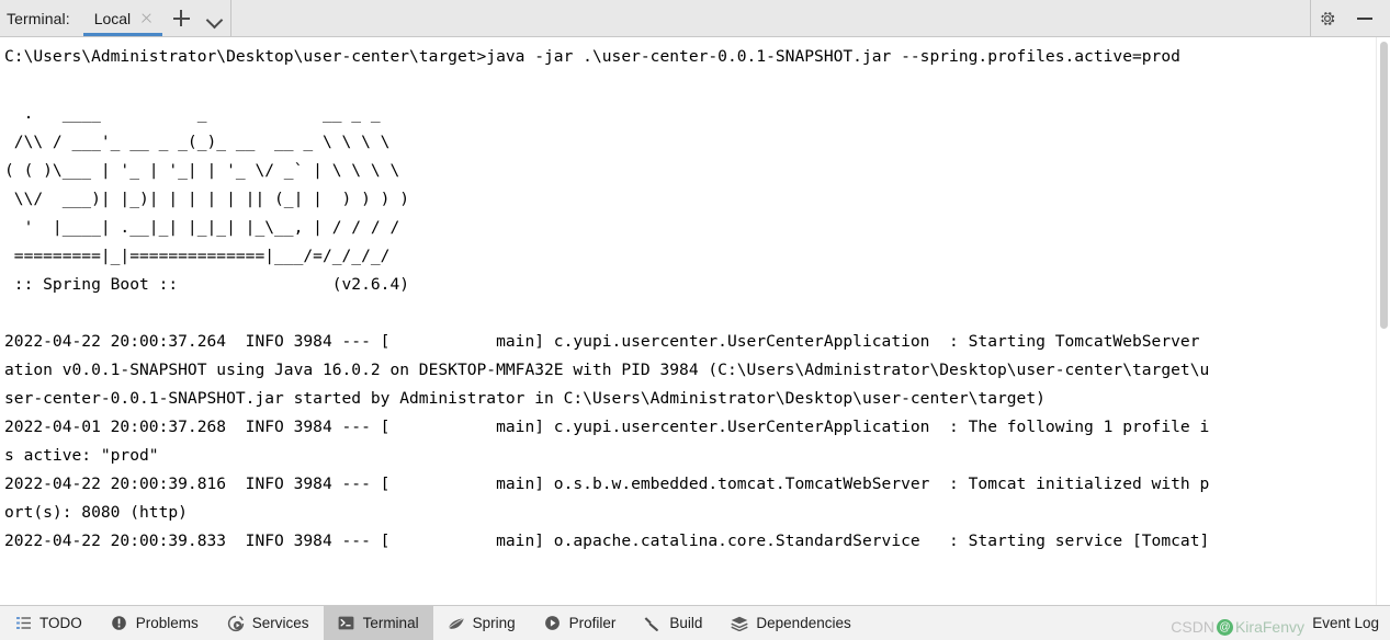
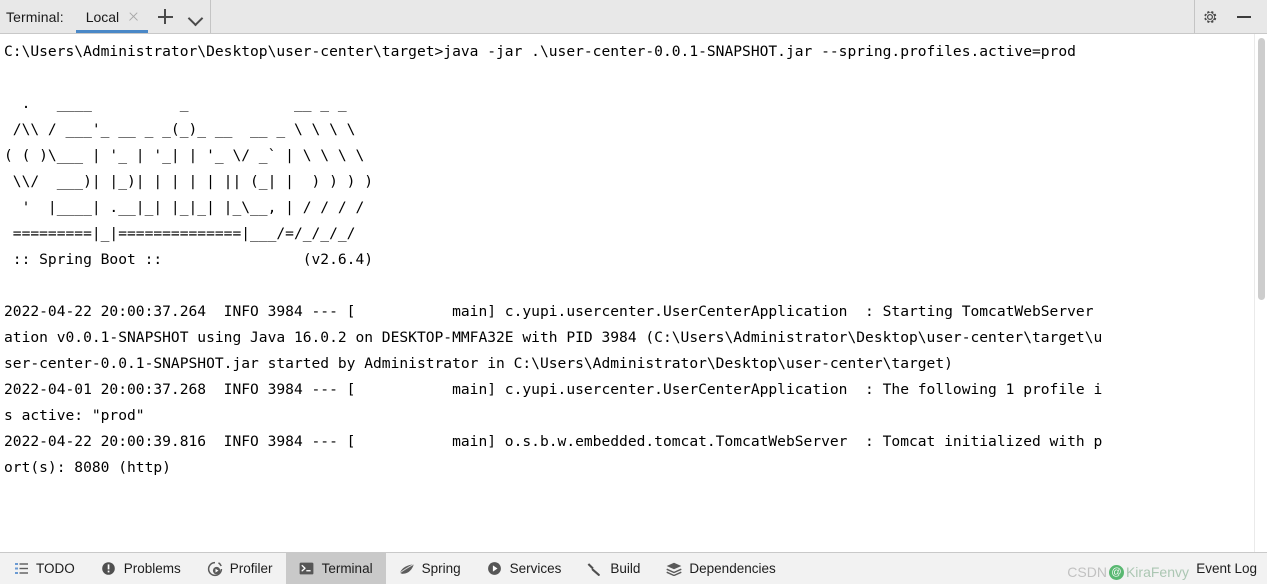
  Terminal:
  Local
  C:\Users\Administrator\Desktop\user-center\target>java -jar .\user-center-0.0.1-SNAPSHOT.jar --spring.profiles.active=prod
  . ____ _ __ _ _
  /\\ / ___'_ __ _ _(_)_ __ __ _ \ \ \ \
  ( ( )\___ | '_ | '_| | '_ \/ _` | \ \ \ \
  \\/ ___)| |_)| | | | | || (_| | ) ) ) )
  ' |____| .__|_| |_|_| |_\__, | / / / /
  =========|_|==============|___/=/_/_/_/
  :: Spring Boot :: (v2.6.4)
  2022-04-22 20:00:37.264 INFO 3984 --- [ main] c.yupi.usercenter.UserCenterApplication : Starting TomcatWebServer
  ation v0.0.1-SNAPSHOT using Java 16.0.2 on DESKTOP-MMFA32E with PID 3984 (C:\Users\Administrator\Desktop\user-center\target\u
  ser-center-0.0.1-SNAPSHOT.jar started by Administrator in C:\Users\Administrator\Desktop\user-center\target)
  2022-04-01 20:00:37.268 INFO 3984 --- [ main] c.yupi.usercenter.UserCenterApplication : The following 1 profile i
  s active: "prod"
  2022-04-22 20:00:39.816 INFO 3984 --- [ main] o.s.b.w.embedded.tomcat.TomcatWebServer : Tomcat initialized with p
  ort(s): 8080 (http)
- 2022-04-22 20:00:39.833 INFO 3984 --- [ main] o.apache.catalina.core.StandardService : Starting service [Tomcat]
  TODO
  Problems
- Services
+ Profiler
  Terminal
  Spring
- Profiler
+ Services
  Build
  Dependencies
  Event Log
  CSDN
  @
  KiraFenvy
